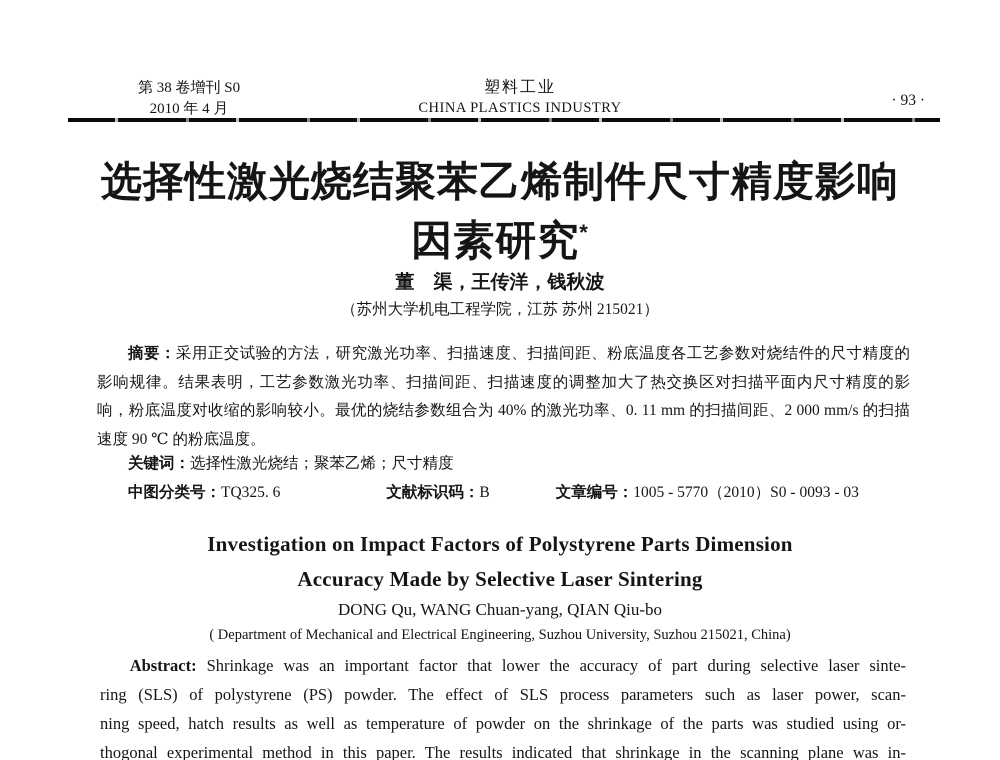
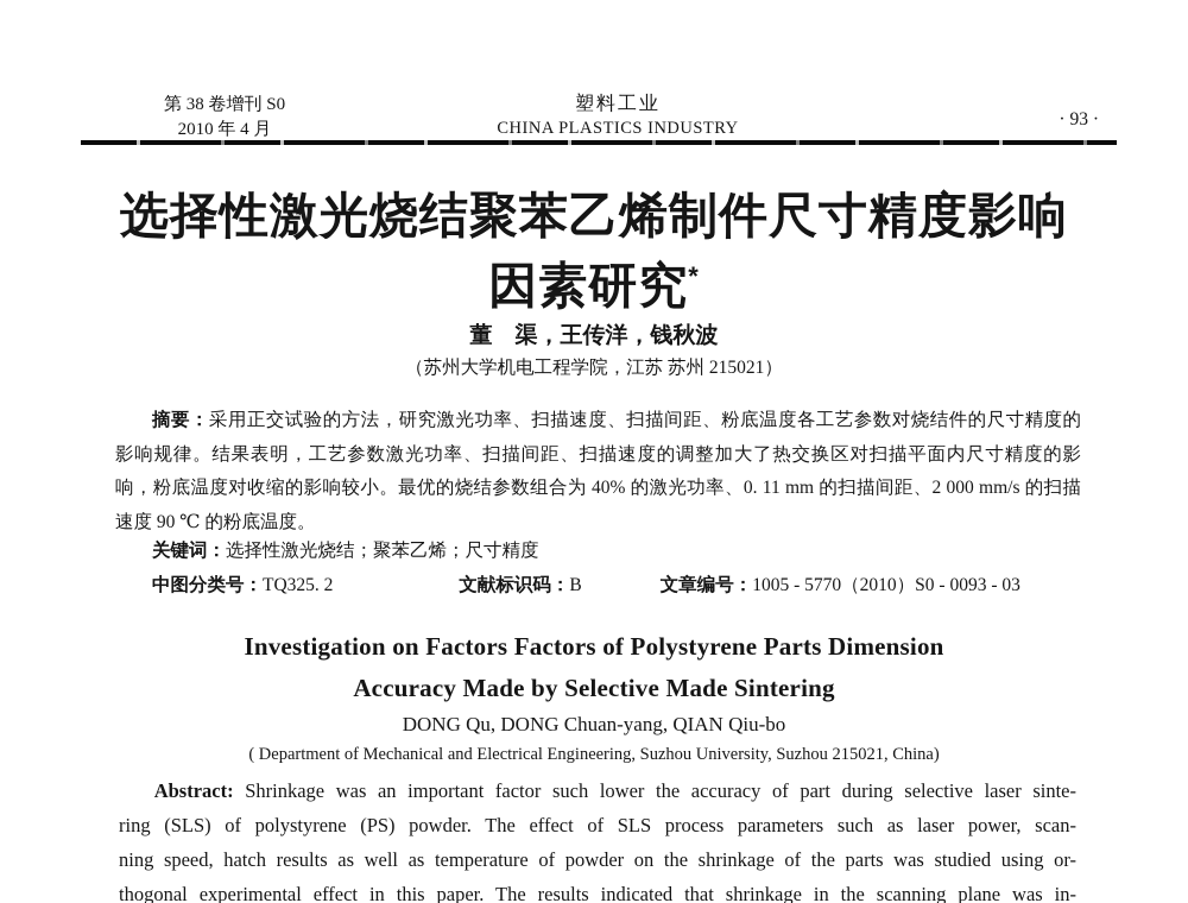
  第 38 卷增刊 S0
  2010 年 4 月
  塑料工业
  CHINA PLASTICS INDUSTRY
  · 93 ·
  选择性激光烧结聚苯乙烯制件尺寸精度影响
  因素研究*
  董 渠，王传洋，钱秋波
  （苏州大学机电工程学院，江苏 苏州 215021）
  摘要：采用正交试验的方法，研究激光功率、扫描速度、扫描间距、粉底温度各工艺参数对烧结件的尺寸精度的
  影响规律。结果表明，工艺参数激光功率、扫描间距、扫描速度的调整加大了热交换区对扫描平面内尺寸精度的影
  响，粉底温度对收缩的影响较小。最优的烧结参数组合为 40% 的激光功率、0. 11 mm 的扫描间距、2 000 mm/s 的扫描
  速度 90 ℃ 的粉底温度。
  关键词：选择性激光烧结；聚苯乙烯；尺寸精度
- 中图分类号：TQ325. 6 文献标识码：B 文章编号：1005 - 5770（2010）S0 - 0093 - 03
+ 中图分类号：TQ325. 2 文献标识码：B 文章编号：1005 - 5770（2010）S0 - 0093 - 03
- Investigation on Impact Factors of Polystyrene Parts Dimension
+ Investigation on Factors Factors of Polystyrene Parts Dimension
- Accuracy Made by Selective Laser Sintering
+ Accuracy Made by Selective Made Sintering
- DONG Qu, WANG Chuan-yang, QIAN Qiu-bo
+ DONG Qu, DONG Chuan-yang, QIAN Qiu-bo
  ( Department of Mechanical and Electrical Engineering, Suzhou University, Suzhou 215021, China)
- Abstract: Shrinkage was an important factor that lower the accuracy of part during selective laser sinte-
+ Abstract: Shrinkage was an important factor such lower the accuracy of part during selective laser sinte-
  ring (SLS) of polystyrene (PS) powder. The effect of SLS process parameters such as laser power, scan-
  ning speed, hatch results as well as temperature of powder on the shrinkage of the parts was studied using or-
- thogonal experimental method in this paper. The results indicated that shrinkage in the scanning plane was in-
+ thogonal experimental effect in this paper. The results indicated that shrinkage in the scanning plane was in-
